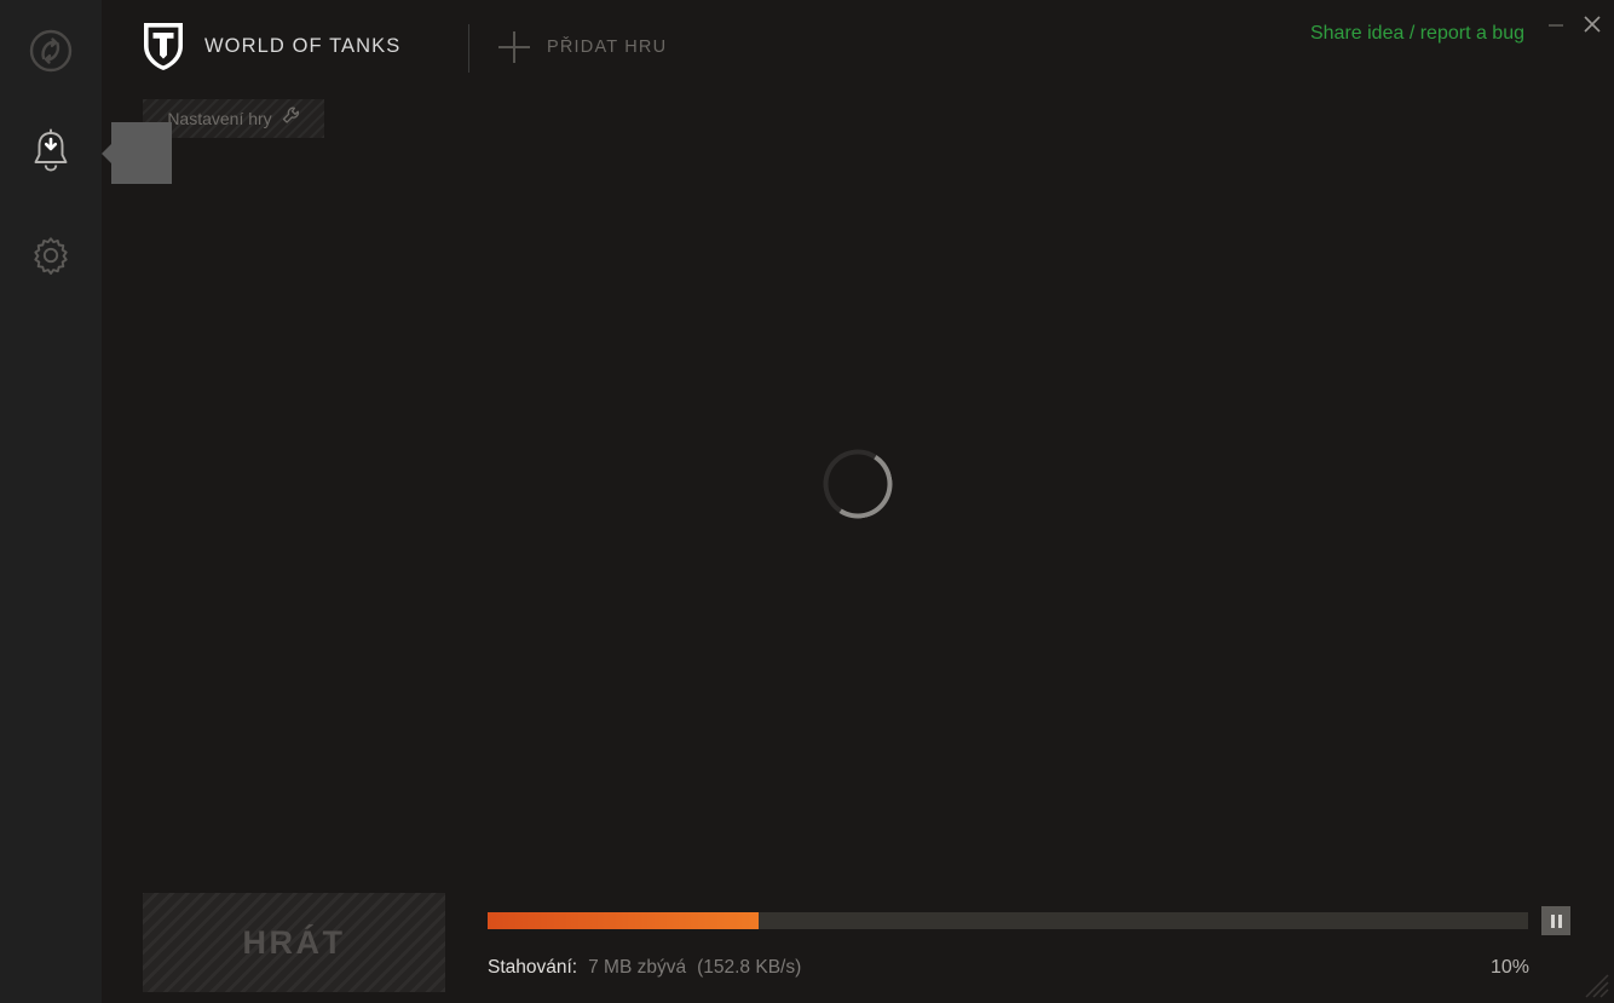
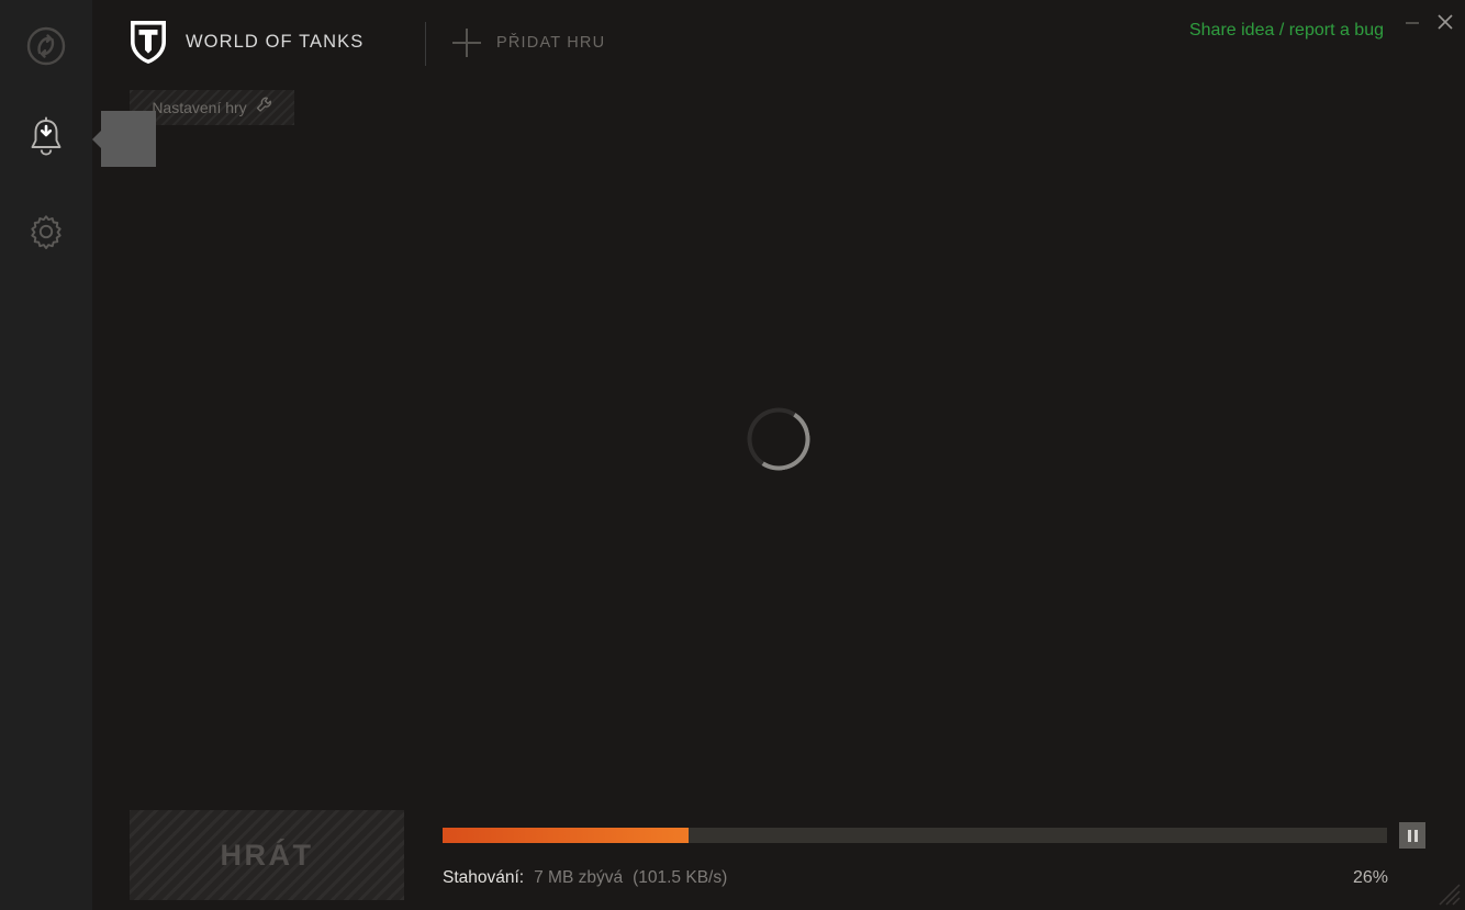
  WORLD OF TANKS
  PŘIDAT HRU
  Share idea / report a bug
  Nastavení hry
  HRÁT
  Stahování:
  7 MB zbývá
- (152.8 KB/s)
+ (101.5 KB/s)
- 10%
+ 26%
